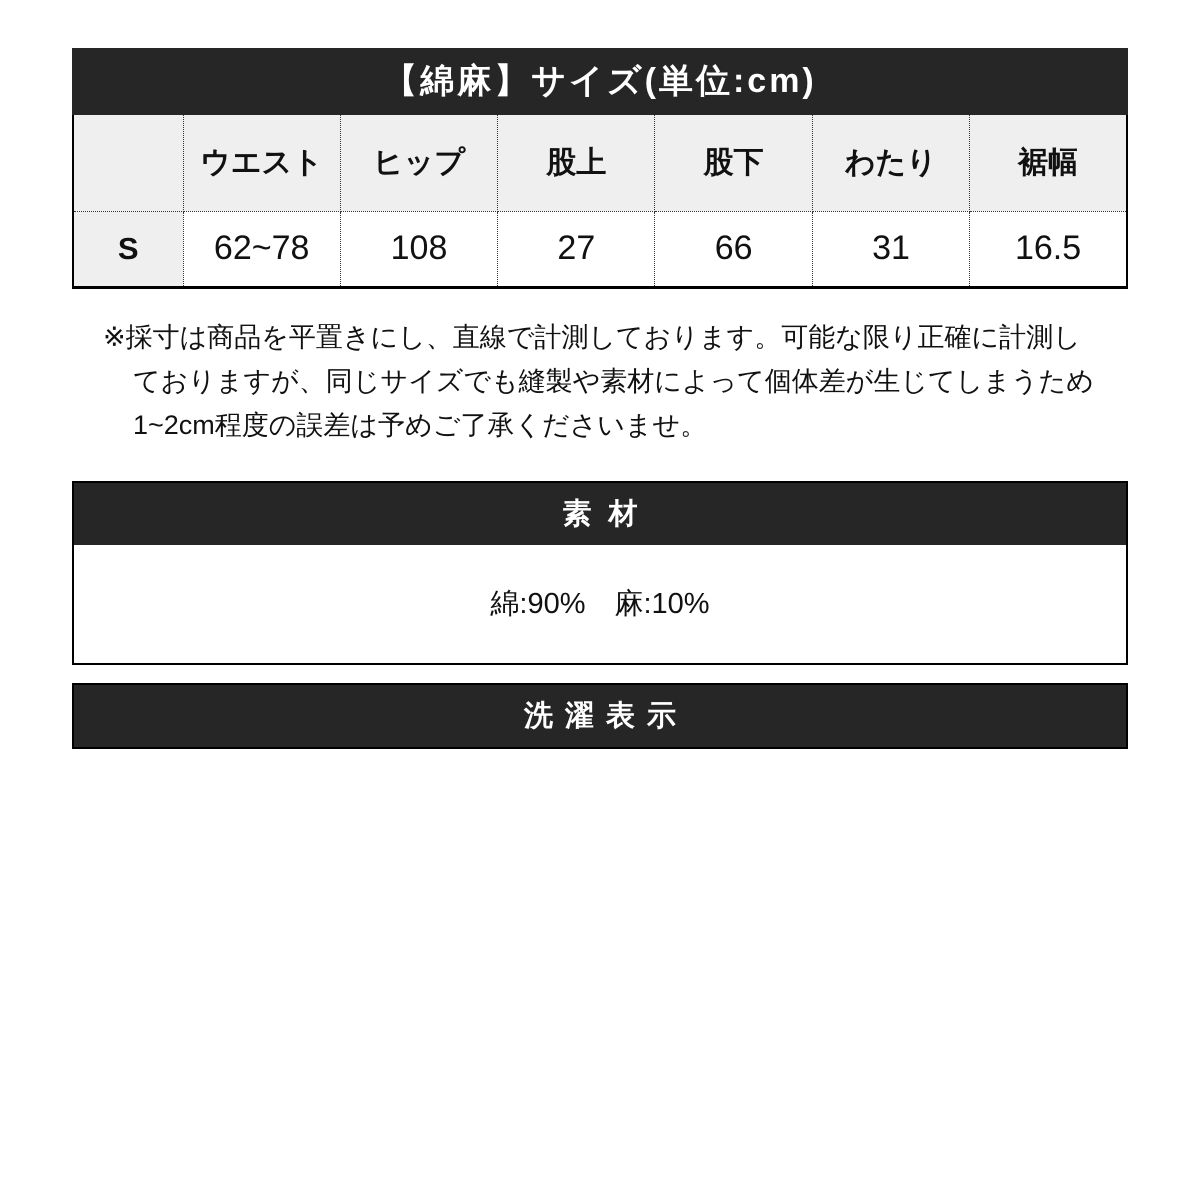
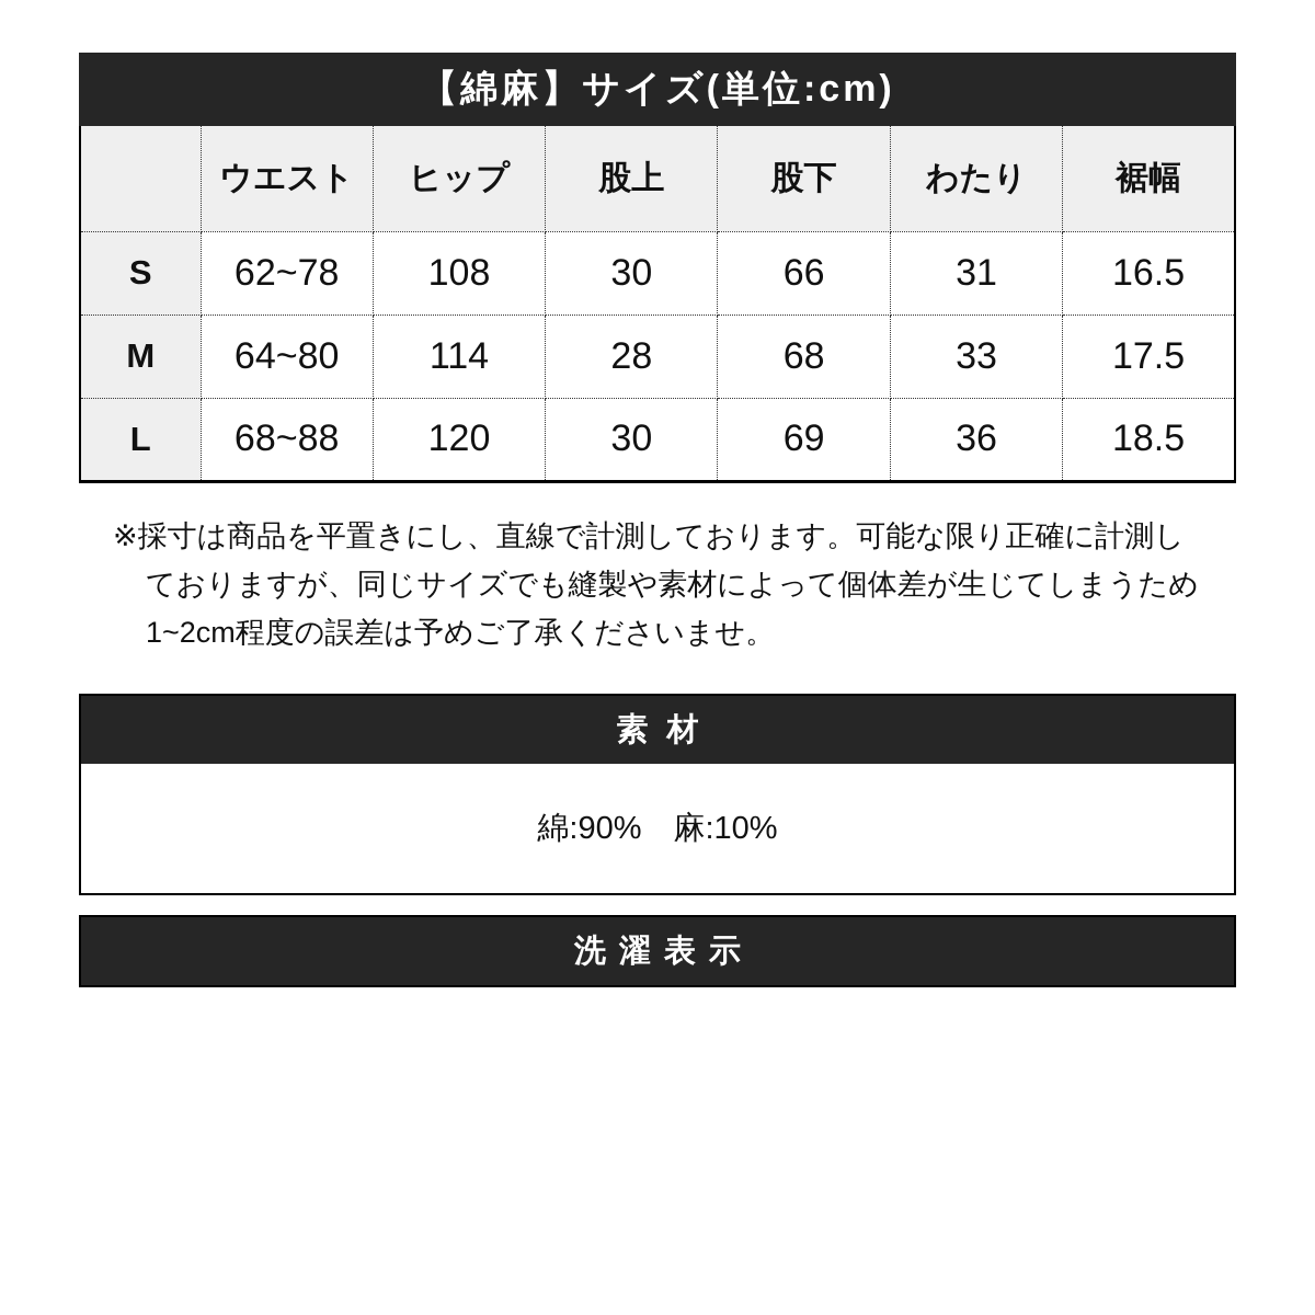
  【綿麻】サイズ(単位:cm)
  	ウエスト	ヒップ	股上	股下	わたり	裾幅
- S	62~78	108	27	66	31	16.5
+ S	62~78	108	30	66	31	16.5
+ M	64~80	114	28	68	33	17.5
+ L	68~88	120	30	69	36	18.5
  ※採寸は商品を平置きにし、直線で計測しております。可能な限り正確に計測しておりますが、同じサイズでも縫製や素材によって個体差が生じてしまうため1~2cm程度の誤差は予めご了承くださいませ。
  素材
  綿:90% 麻:10%
  洗濯表示
